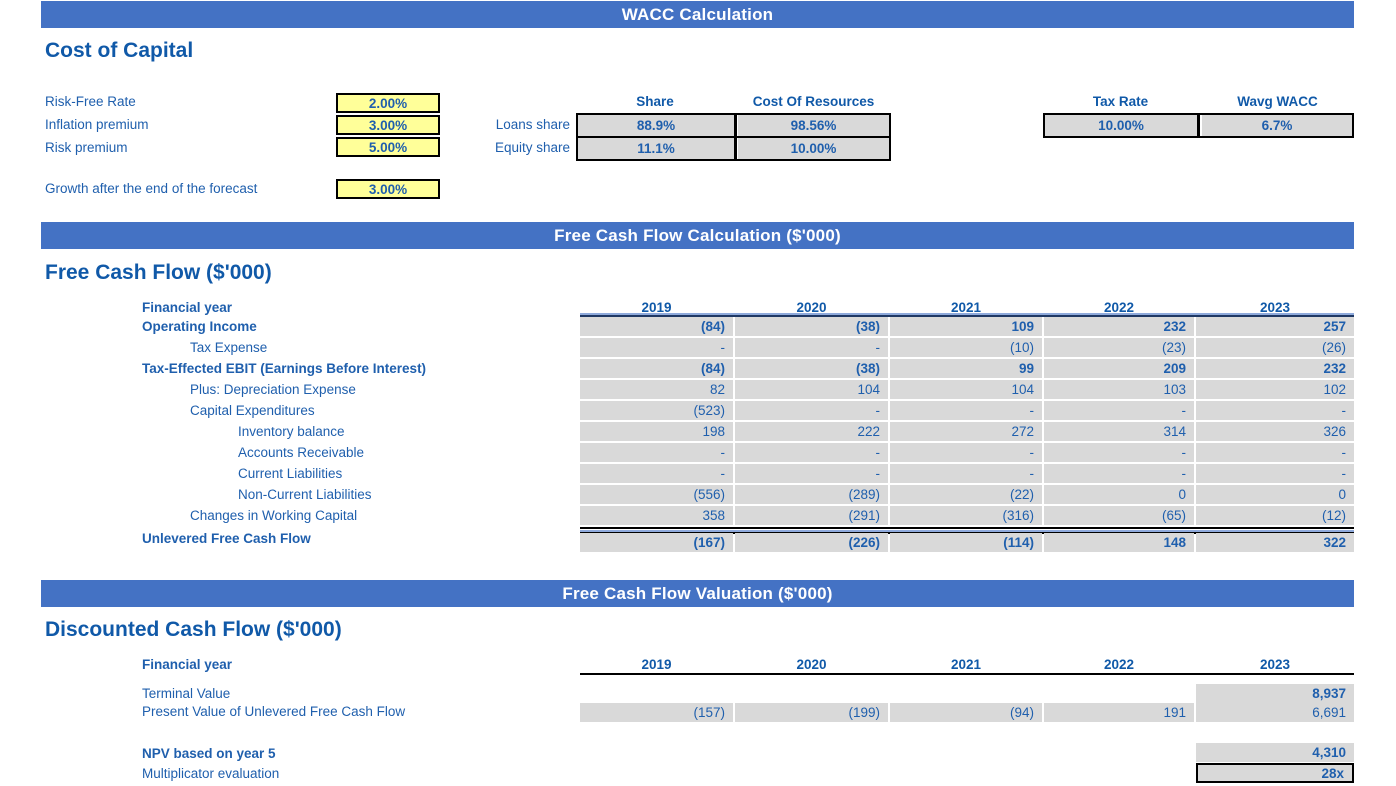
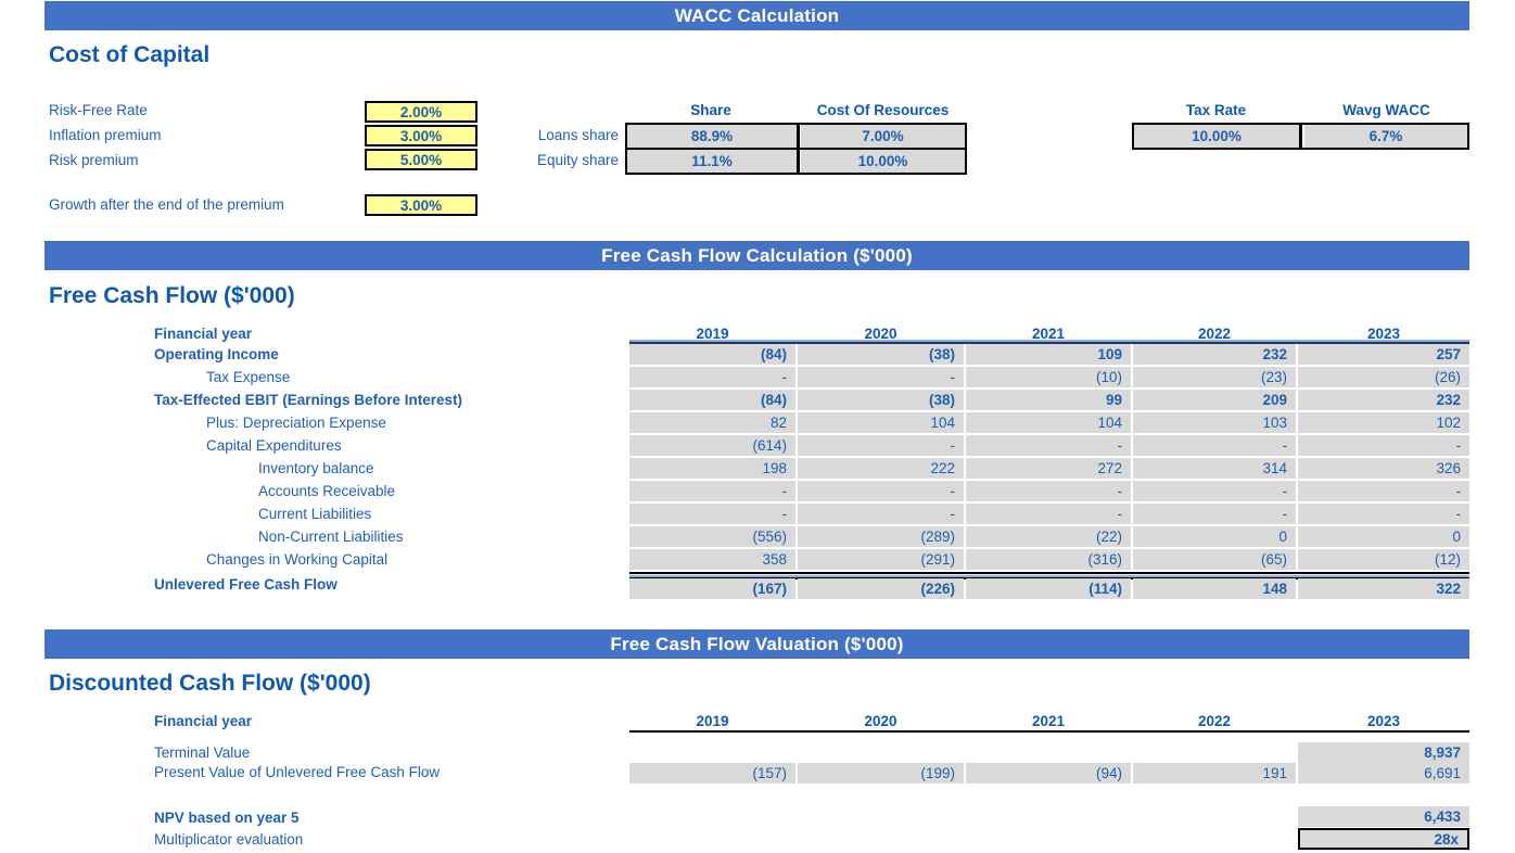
  WACC Calculation
  Cost of Capital
  Risk-Free Rate
  Inflation premium
  Risk premium
- Growth after the end of the forecast
+ Growth after the end of the premium
  2.00%
  3.00%
  5.00%
  3.00%
  Share
  Cost Of Resources
  Loans share
  Equity share
  88.9%
- 98.56%
+ 7.00%
  11.1%
  10.00%
  Tax Rate
  Wavg WACC
  10.00%
  6.7%
  Free Cash Flow Calculation ($'000)
  Free Cash Flow ($'000)
  Financial year
  2019
  2020
  2021
  2022
  2023
  Operating Income
  (84)
  (38)
  109
  232
  257
  Tax Expense
  -
  -
  (10)
  (23)
  (26)
  Tax-Effected EBIT (Earnings Before Interest)
  (84)
  (38)
  99
  209
  232
  Plus: Depreciation Expense
  82
  104
  104
  103
  102
  Capital Expenditures
- (523)
+ (614)
  -
  -
  -
  -
  Inventory balance
  198
  222
  272
  314
  326
  Accounts Receivable
  -
  -
  -
  -
  -
  Current Liabilities
  -
  -
  -
  -
  -
  Non-Current Liabilities
  (556)
  (289)
  (22)
  0
  0
  Changes in Working Capital
  358
  (291)
  (316)
  (65)
  (12)
  Unlevered Free Cash Flow
  (167)
  (226)
  (114)
  148
  322
  Free Cash Flow Valuation ($'000)
  Discounted Cash Flow ($'000)
  Financial year
  2019
  2020
  2021
  2022
  2023
  Terminal Value
  Present Value of Unlevered Free Cash Flow
  8,937
  (157)
  (199)
  (94)
  191
  6,691
  NPV based on year 5
- 4,310
+ 6,433
  Multiplicator evaluation
  28x
